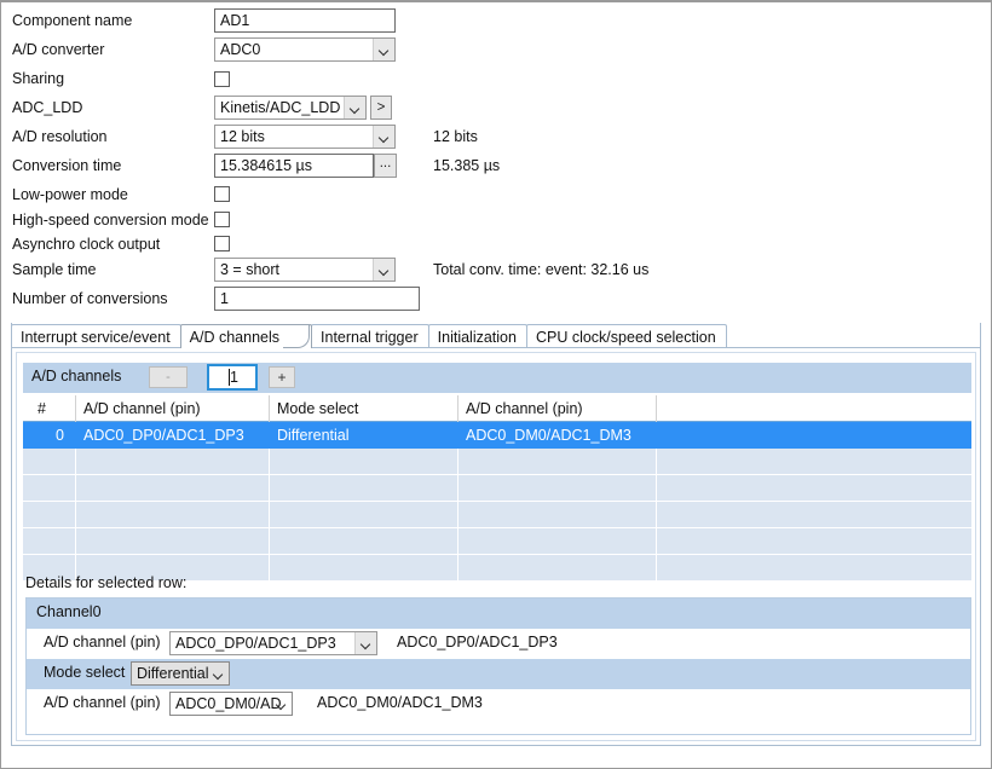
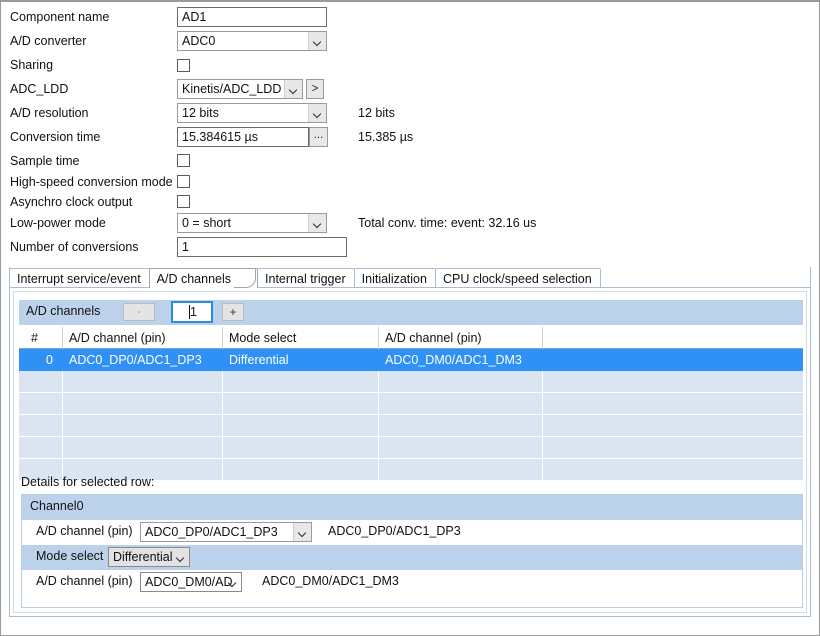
  Component name
  AD1
  A/D converter
  ADC0
  Sharing
  ADC_LDD
  Kinetis/ADC_LDD
  >
  A/D resolution
  12 bits
  12 bits
  Conversion time
  15.384615 µs ...
  15.385 µs
- Low-power mode
+ Sample time
  High-speed conversion mode
  Asynchro clock output
- Sample time
+ Low-power mode
- 3 = short
+ 0 = short
  Total conv. time: event: 32.16 us
  Number of conversions
  1
  Interrupt service/event
  A/D channels
  Internal trigger
  Initialization
  CPU clock/speed selection
  A/D channels
  -
  1
  +
  #
  A/D channel (pin)
  Mode select
  A/D channel (pin)
  0
  ADC0_DP0/ADC1_DP3
  Differential
  ADC0_DM0/ADC1_DM3
  Details for selected row:
  Channel0
  A/D channel (pin)
  ADC0_DP0/ADC1_DP3
  ADC0_DP0/ADC1_DP3
  Mode select
  Differential
  A/D channel (pin)
  ADC0_DM0/AD
  ADC0_DM0/ADC1_DM3
